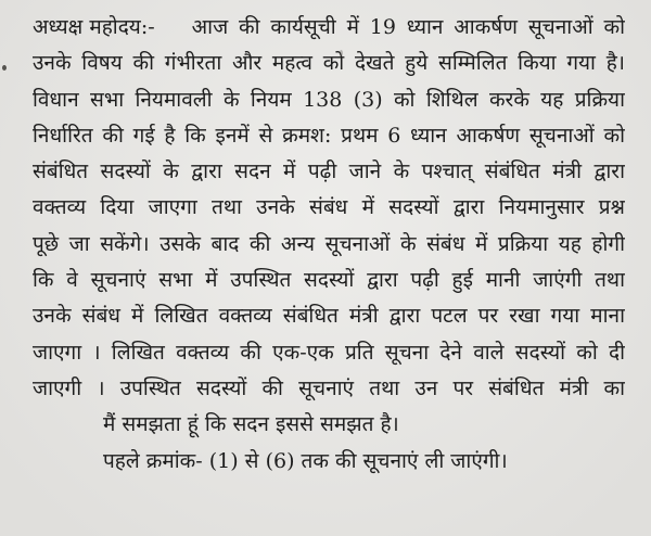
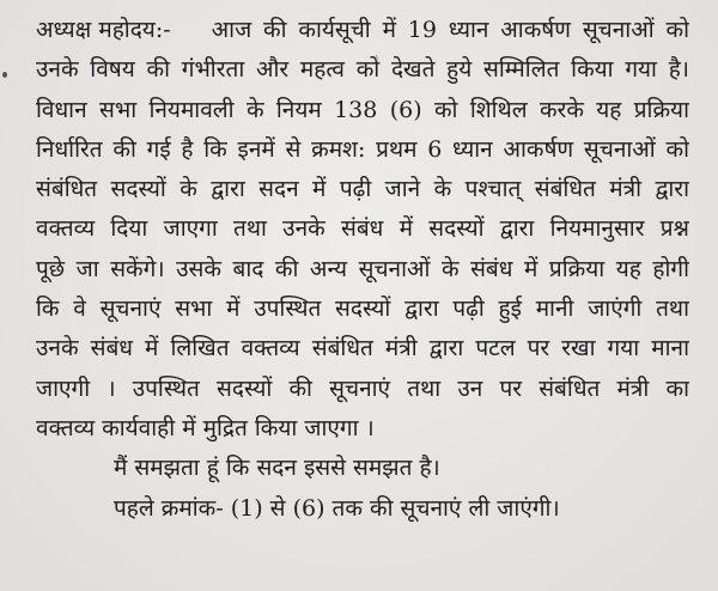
  अध्यक्ष महोदय:- आज की कार्यसूची में 19 ध्यान आकर्षण सूचनाओं को
  उनके विषय की गंभीरता और महत्व को देखते हुये सम्मिलित किया गया है।
- विधान सभा नियमावली के नियम 138 (3) को शिथिल करके यह प्रक्रिया
+ विधान सभा नियमावली के नियम 138 (6) को शिथिल करके यह प्रक्रिया
  निर्धारित की गई है कि इनमें से क्रमश: प्रथम 6 ध्यान आकर्षण सूचनाओं को
  संबंधित सदस्यों के द्वारा सदन में पढ़ी जाने के पश्चात् संबंधित मंत्री द्वारा
  वक्तव्य दिया जाएगा तथा उनके संबंध में सदस्यों द्वारा नियमानुसार प्रश्न
  पूछे जा सकेंगे। उसके बाद की अन्य सूचनाओं के संबंध में प्रक्रिया यह होगी
  कि वे सूचनाएं सभा में उपस्थित सदस्यों द्वारा पढ़ी हुई मानी जाएंगी तथा
  उनके संबंध में लिखित वक्तव्य संबंधित मंत्री द्वारा पटल पर रखा गया माना
- जाएगा । लिखित वक्तव्य की एक-एक प्रति सूचना देने वाले सदस्यों को दी
  जाएगी । उपस्थित सदस्यों की सूचनाएं तथा उन पर संबंधित मंत्री का
+ वक्तव्य कार्यवाही में मुद्रित किया जाएगा ।
  मैं समझता हूं कि सदन इससे समझत है।
  पहले क्रमांक- (1) से (6) तक की सूचनाएं ली जाएंगी।
